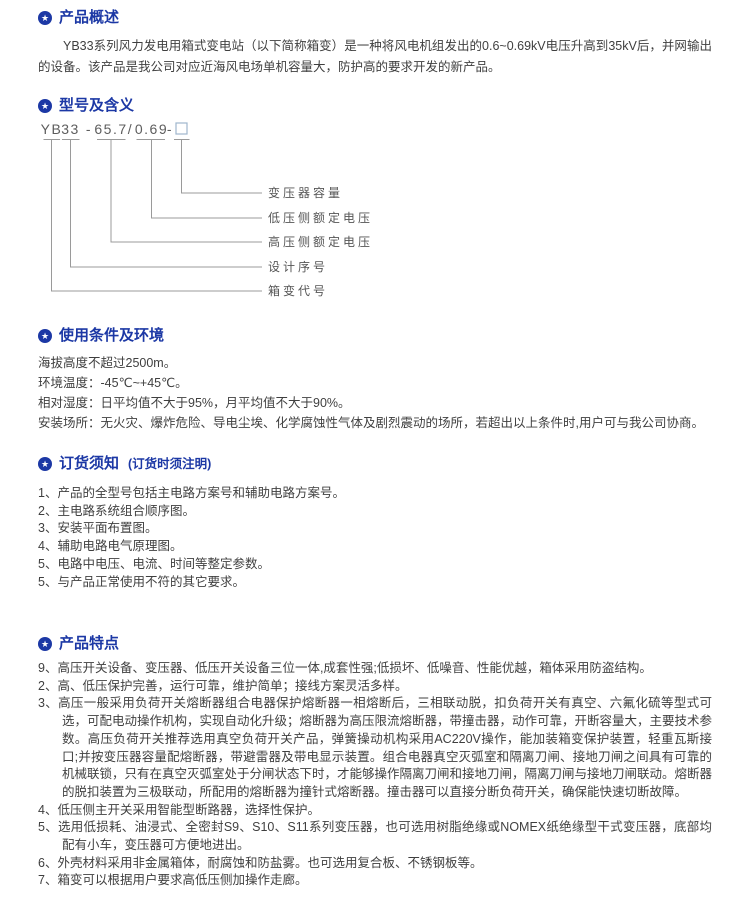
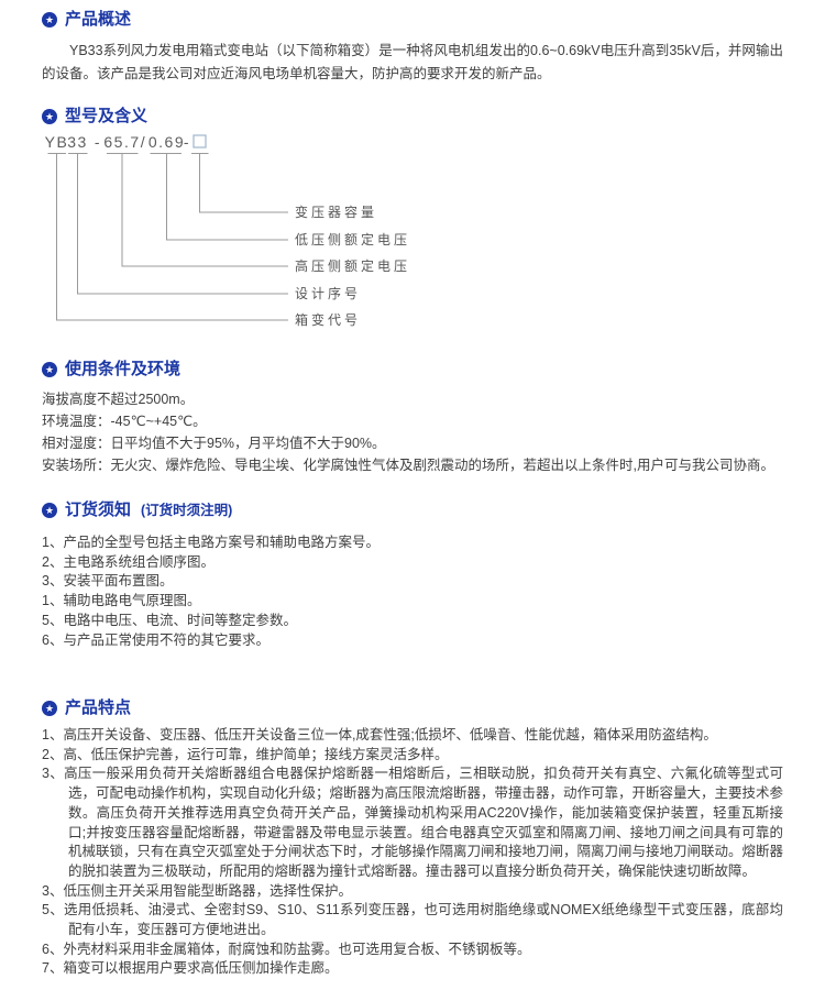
  ★
  产品概述
  YB33系列风力发电用箱式变电站（以下简称箱变）是一种将风电机组发出的0.6~0.69kV电压升高到35kV后，并网输出的设备。该产品是我公司对应近海风电场单机容量大，防护高的要求开发的新产品。
  ★
  型号及含义
  YB
  33
  -
  65.7
  /
  0.69
  -
  变压器容量
  低压侧额定电压
  高压侧额定电压
  设计序号
  箱变代号
  ★
  使用条件及环境
  海拔高度不超过2500m。
  环境温度：-45℃~+45℃。
  相对湿度：日平均值不大于95%，月平均值不大于90%。
  安装场所：无火灾、爆炸危险、导电尘埃、化学腐蚀性气体及剧烈震动的场所，若超出以上条件时,用户可与我公司协商。
  ★
  订货须知
  (订货时须注明)
  1、产品的全型号包括主电路方案号和辅助电路方案号。
  2、主电路系统组合顺序图。
  3、安装平面布置图。
- 4、辅助电路电气原理图。
+ 1、辅助电路电气原理图。
  5、电路中电压、电流、时间等整定参数。
- 5、与产品正常使用不符的其它要求。
+ 6、与产品正常使用不符的其它要求。
  ★
  产品特点
- 9、高压开关设备、变压器、低压开关设备三位一体,成套性强;低损坏、低噪音、性能优越，箱体采用防盗结构。
+ 1、高压开关设备、变压器、低压开关设备三位一体,成套性强;低损坏、低噪音、性能优越，箱体采用防盗结构。
  2、高、低压保护完善，运行可靠，维护简单；接线方案灵活多样。
  3、高压一般采用负荷开关熔断器组合电器保护熔断器一相熔断后，三相联动脱，扣负荷开关有真空、六氟化硫等型式可选，可配电动操作机构，实现自动化升级；熔断器为高压限流熔断器，带撞击器，动作可靠，开断容量大，主要技术参数。高压负荷开关推荐选用真空负荷开关产品，弹簧操动机构采用AC220V操作，能加装箱变保护装置，轻重瓦斯接口;并按变压器容量配熔断器，带避雷器及带电显示装置。组合电器真空灭弧室和隔离刀闸、接地刀闸之间具有可靠的机械联锁，只有在真空灭弧室处于分闸状态下时，才能够操作隔离刀闸和接地刀闸，隔离刀闸与接地刀闸联动。熔断器的脱扣装置为三极联动，所配用的熔断器为撞针式熔断器。撞击器可以直接分断负荷开关，确保能快速切断故障。
- 4、低压侧主开关采用智能型断路器，选择性保护。
+ 3、低压侧主开关采用智能型断路器，选择性保护。
  5、选用低损耗、油浸式、全密封S9、S10、S11系列变压器，也可选用树脂绝缘或NOMEX纸绝缘型干式变压器，底部均配有小车，变压器可方便地进出。
  6、外壳材料采用非金属箱体，耐腐蚀和防盐雾。也可选用复合板、不锈钢板等。
  7、箱变可以根据用户要求高低压侧加操作走廊。
